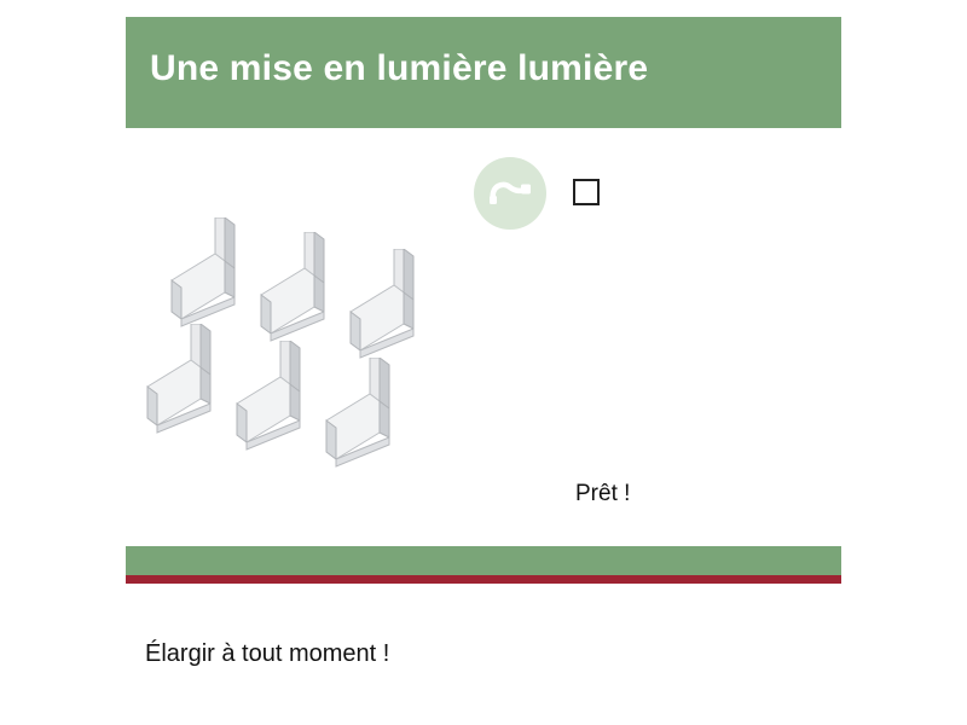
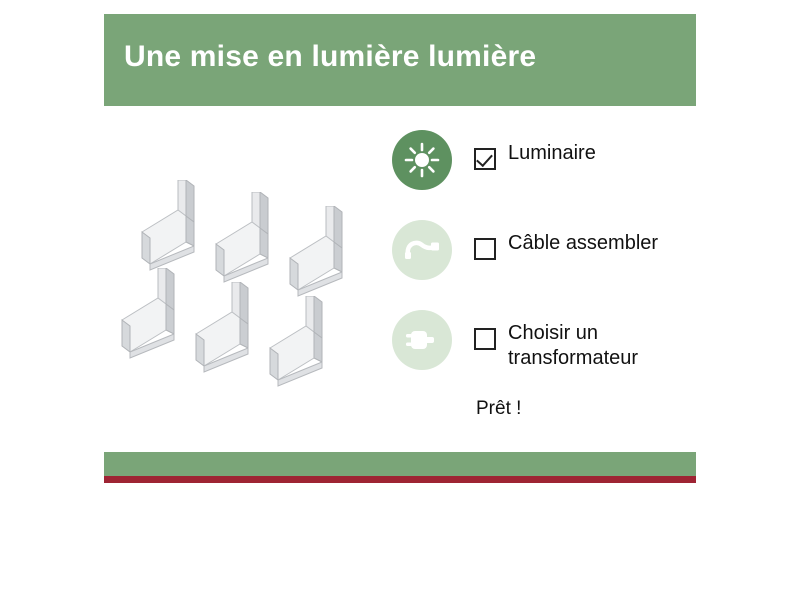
  Une mise en lumière lumière
+ Luminaire
+ Câble assembler
+ Choisir un transformateur
  Prêt !
- Élargir à tout moment !
